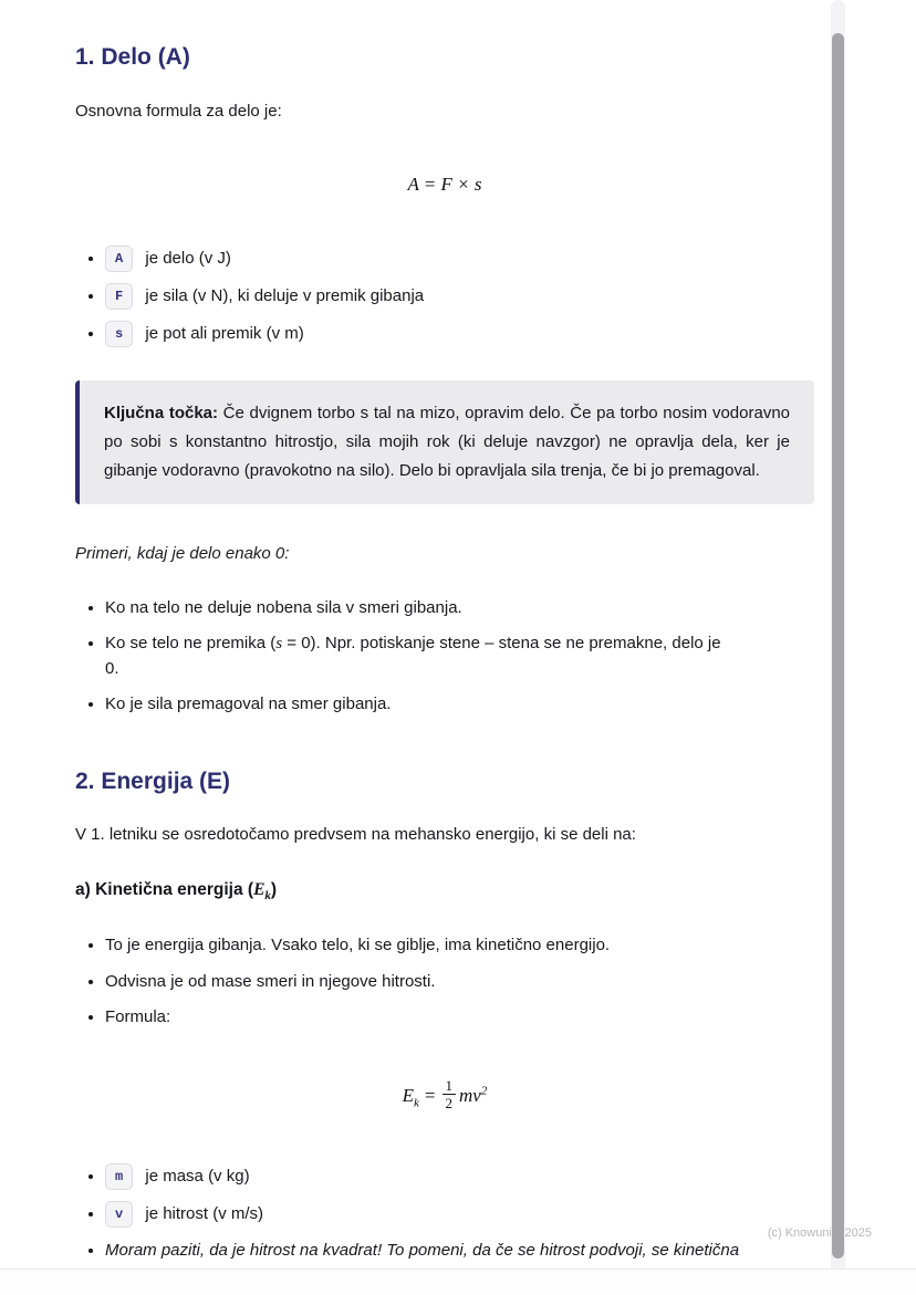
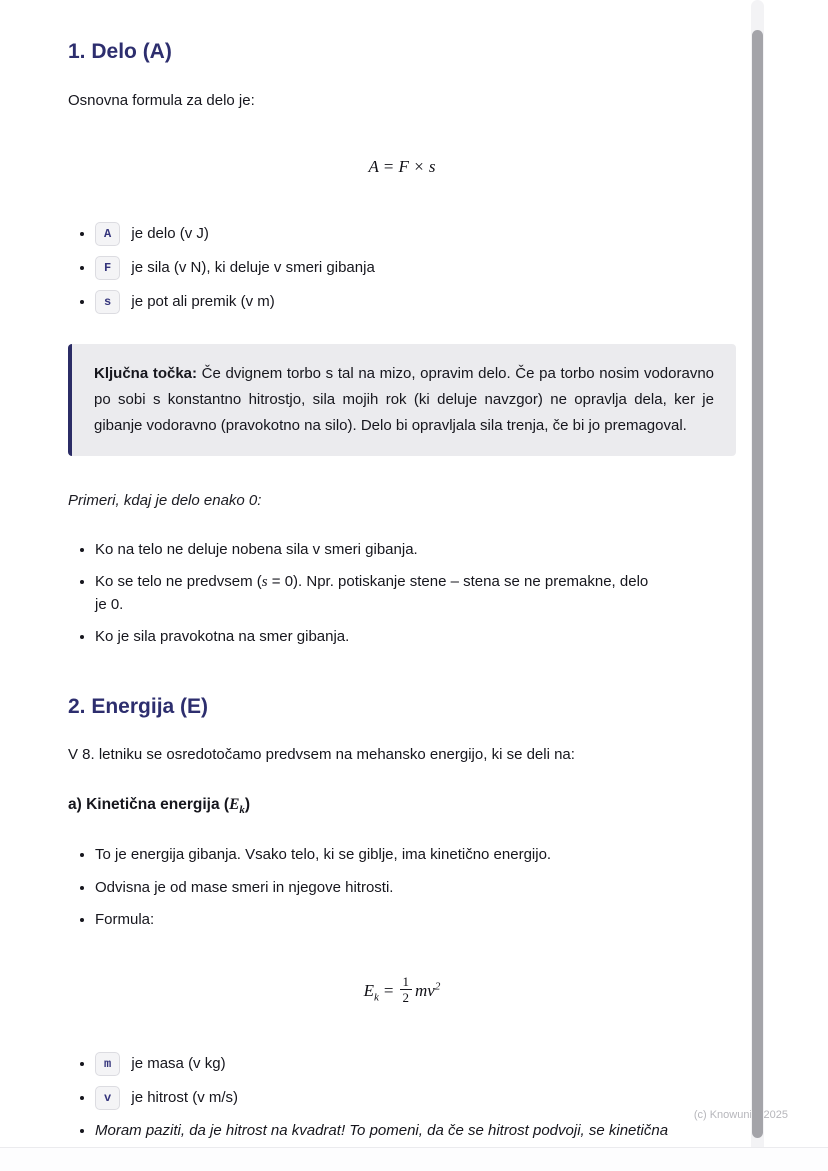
  1. Delo (A)
  Osnovna formula za delo je:
  A = F × s
  A je delo (v J)
- F je sila (v N), ki deluje v premik gibanja
+ F je sila (v N), ki deluje v smeri gibanja
  s je pot ali premik (v m)
  Ključna točka: Če dvignem torbo s tal na mizo, opravim delo. Če pa torbo nosim vodoravno po sobi s konstantno hitrostjo, sila mojih rok (ki deluje navzgor) ne opravlja dela, ker je gibanje vodoravno (pravokotno na silo). Delo bi opravljala sila trenja, če bi jo premagoval.
  Primeri, kdaj je delo enako 0:
  Ko na telo ne deluje nobena sila v smeri gibanja.
- Ko se telo ne premika (s = 0). Npr. potiskanje stene – stena se ne premakne, delo je 0.
+ Ko se telo ne predvsem (s = 0). Npr. potiskanje stene – stena se ne premakne, delo je 0.
- Ko je sila premagoval na smer gibanja.
+ Ko je sila pravokotna na smer gibanja.
  2. Energija (E)
- V 1. letniku se osredotočamo predvsem na mehansko energijo, ki se deli na:
+ V 8. letniku se osredotočamo predvsem na mehansko energijo, ki se deli na:
  a) Kinetična energija (Ek)
  To je energija gibanja. Vsako telo, ki se giblje, ima kinetično energijo.
  Odvisna je od mase smeri in njegove hitrosti.
  Formula:
  Ek=
  1
  2
  mv2
  m je masa (v kg)
  v je hitrost (v m/s)
  Moram paziti, da je hitrost na kvadrat! To pomeni, da če se hitrost podvoji, se kinetična
  (c) Knowun 2025
